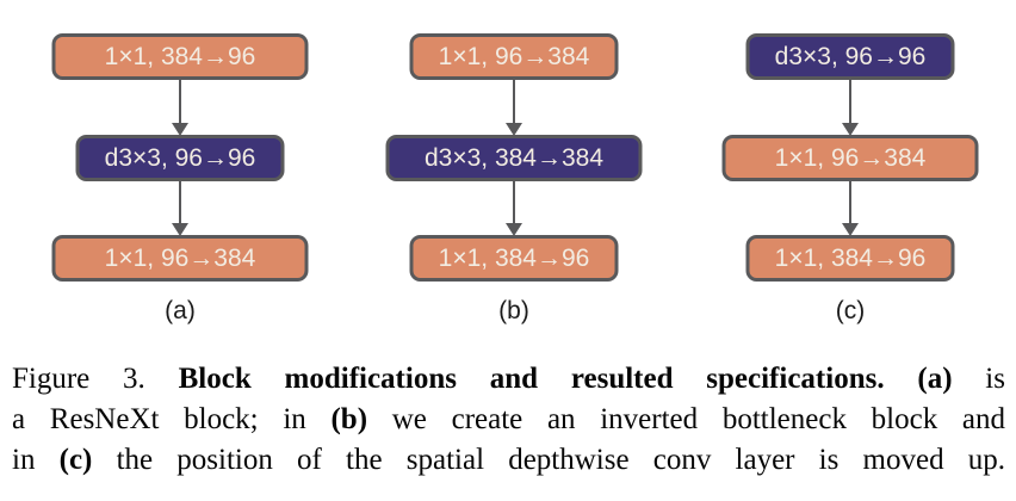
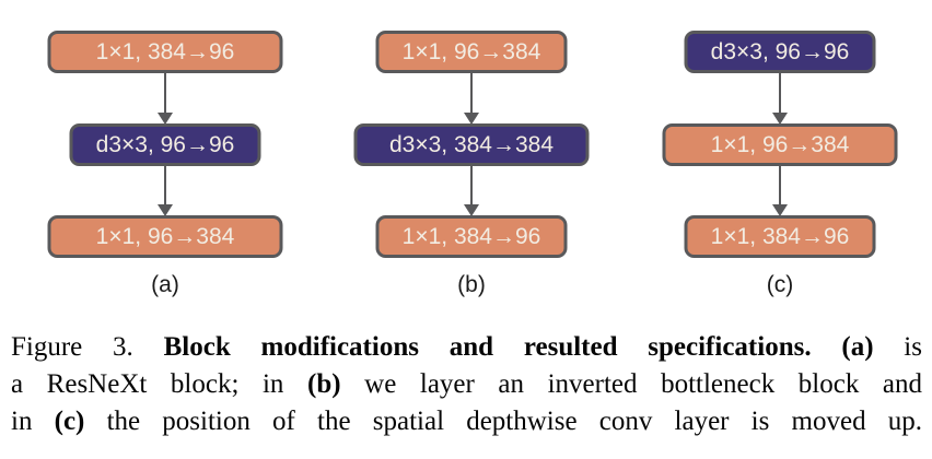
  1×1, 384→96
  d3×3, 96→96
  1×1, 96→384
  (a)
  1×1, 96→384
  d3×3, 384→384
  1×1, 384→96
  (b)
  d3×3, 96→96
  1×1, 96→384
  1×1, 384→96
  (c)
  Figure 3. Block modifications and resulted specifications. (a) is
- a ResNeXt block; in (b) we create an inverted bottleneck block and
+ a ResNeXt block; in (b) we layer an inverted bottleneck block and
  in (c) the position of the spatial depthwise conv layer is moved up.
